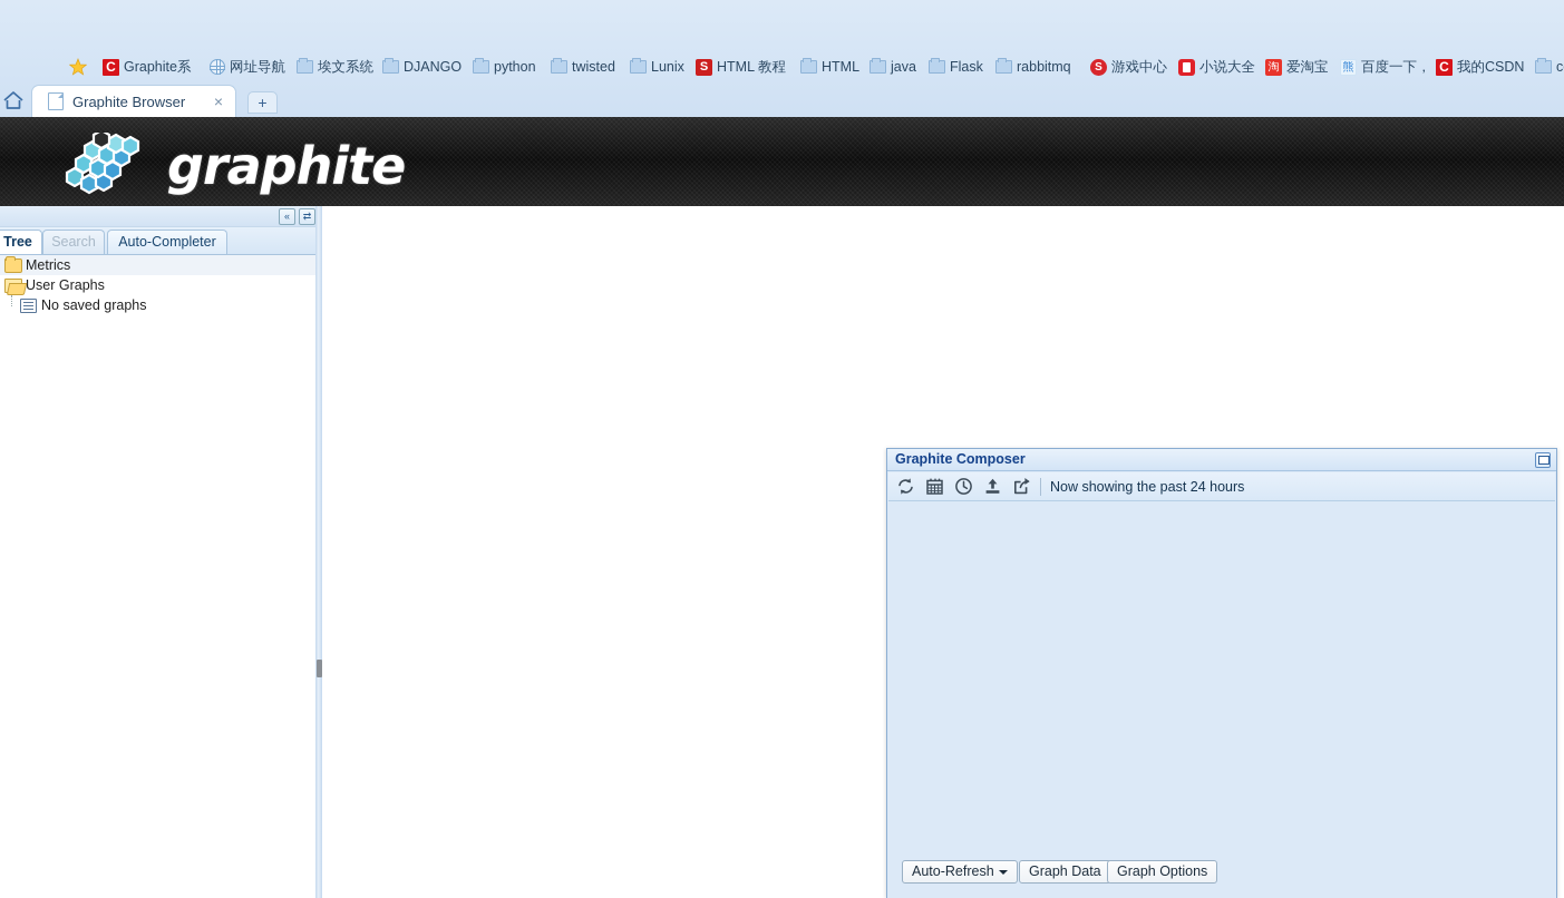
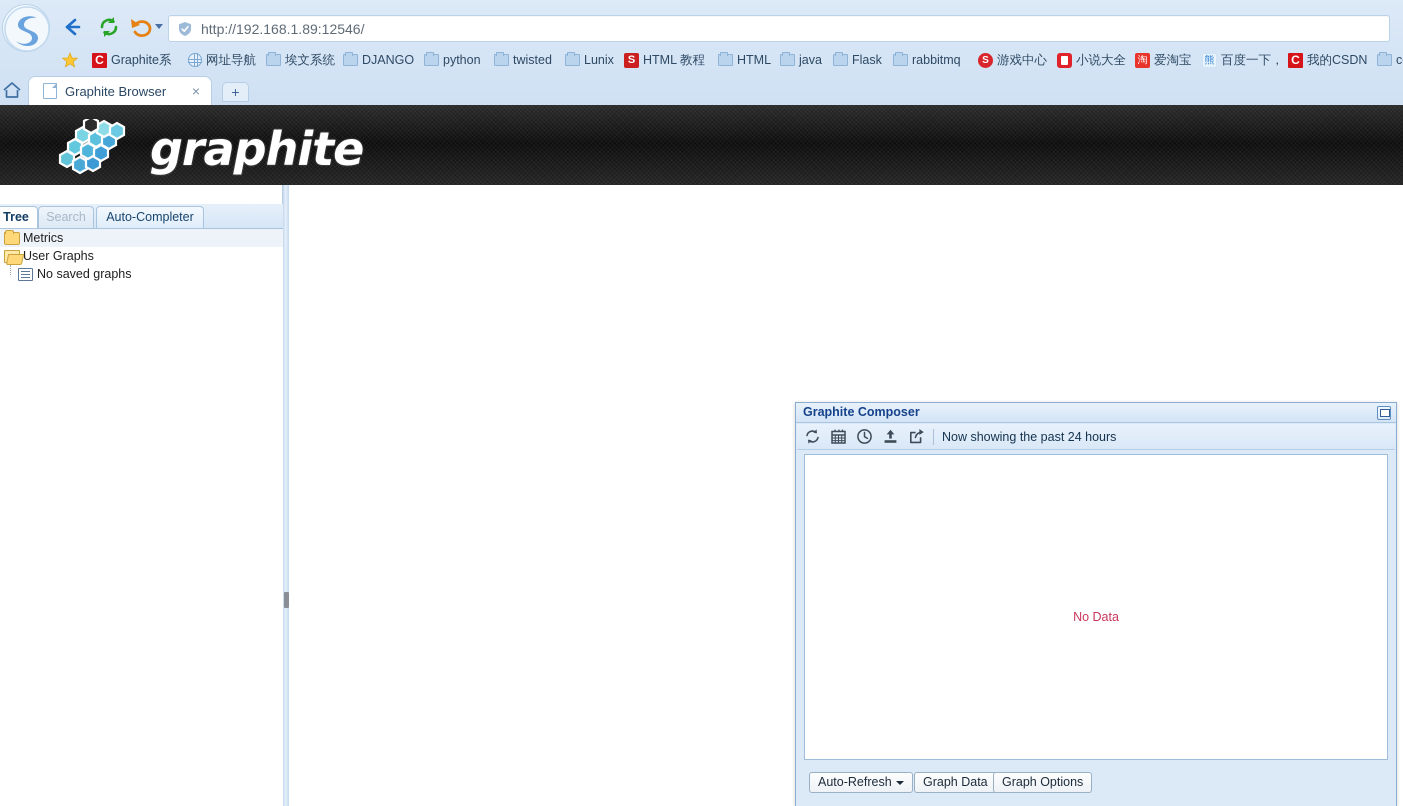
+ http://192.168.1.89:12546/
  C
  Graphite系
  网址导航
  埃文系统
  DJANGO
  python
  twisted
  Lunix
  HTML 教程
  HTML
  java
  Flask
  rabbitmq
  游戏中心
  小说大全
  爱淘宝
  百度一下，
  C
  我的CSDN
  Graphite Browser
  ×
  +
  graphite
- «
- ⇄
  Tree
  Search
  Auto-Completer
  Metrics
  User Graphs
  No saved graphs
  Graphite Composer
  Now showing the past 24 hours
+ No Data
  Auto-Refresh
  Graph Data
  Graph Options
